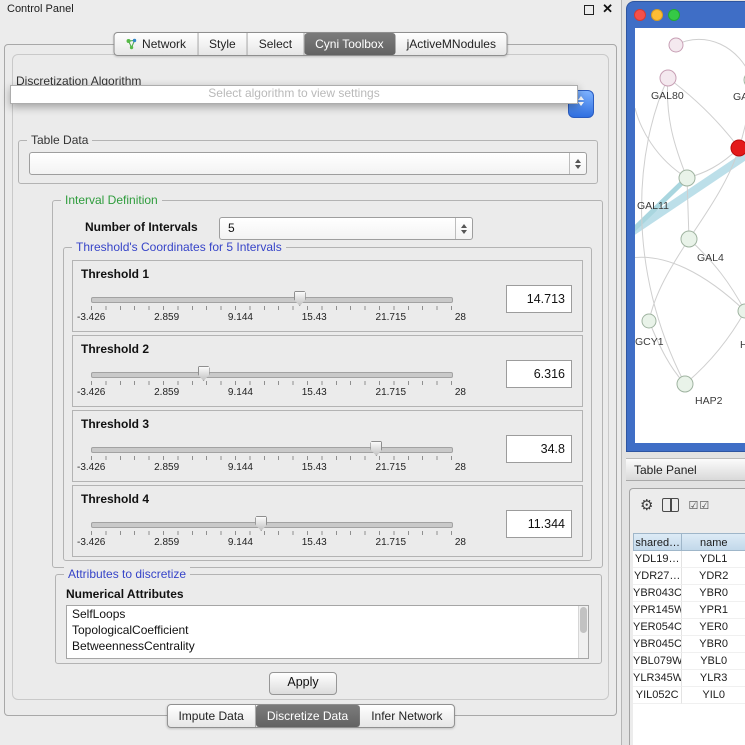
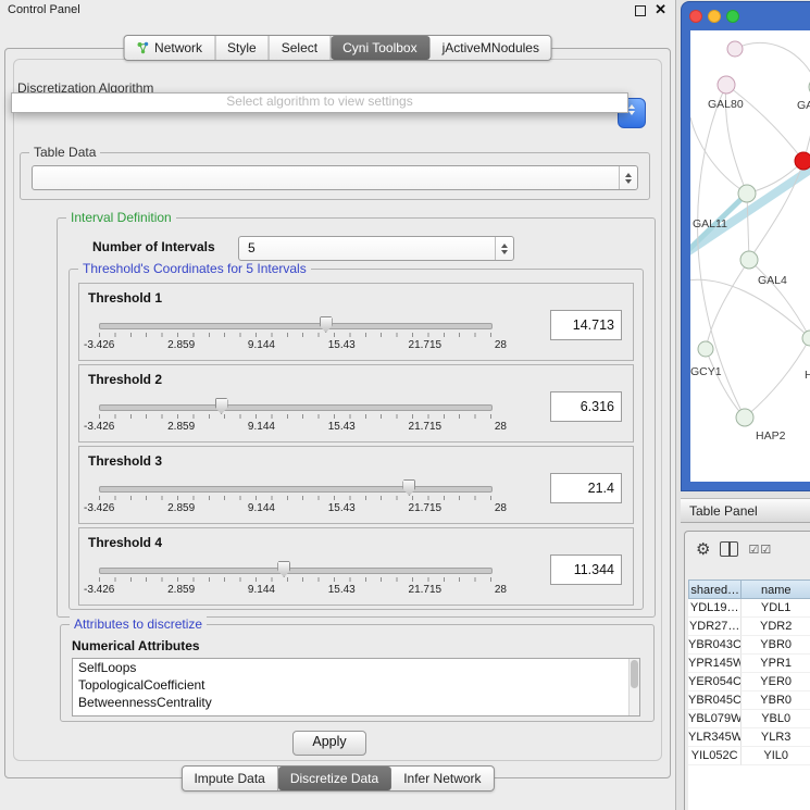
  Control Panel
  ✕
  Network
  Style
  Select
  Cyni Toolbox
  jActiveMNodules
  Discretization Algorithm
  Select algorithm to view settings
  Table Data
  Interval Definition
  Number of Intervals
  5
  Threshold's Coordinates for 5 Intervals
  Threshold 1
  -3.426
  2.859
  9.144
  15.43
  21.715
  28
  14.713
  Threshold 2
  -3.426
  2.859
  9.144
  15.43
  21.715
  28
  6.316
  Threshold 3
  -3.426
  2.859
  9.144
  15.43
  21.715
  28
- 34.8
+ 21.4
  Threshold 4
  -3.426
  2.859
  9.144
  15.43
  21.715
  28
  11.344
  Attributes to discretize
  Numerical Attributes
  SelfLoops
  TopologicalCoefficient
  BetweennessCentrality
  Apply
  Impute Data
  Discretize Data
  Infer Network
  GAL80
  GAL11
  GAL4
  GCY1
  H
  HAP2
  Table Panel
  ⚙
  ☑☑
  shared…
  name
  YDL19…
  YDL1
  YDR27…
  YDR2
  YBR043C
  YBR0
  YPR145W
  YPR1
  YER054C
  YER0
  YBR045C
  YBR0
  YBL079W
  YBL0
  YLR345W
  YLR3
  YIL052C
  YIL0
